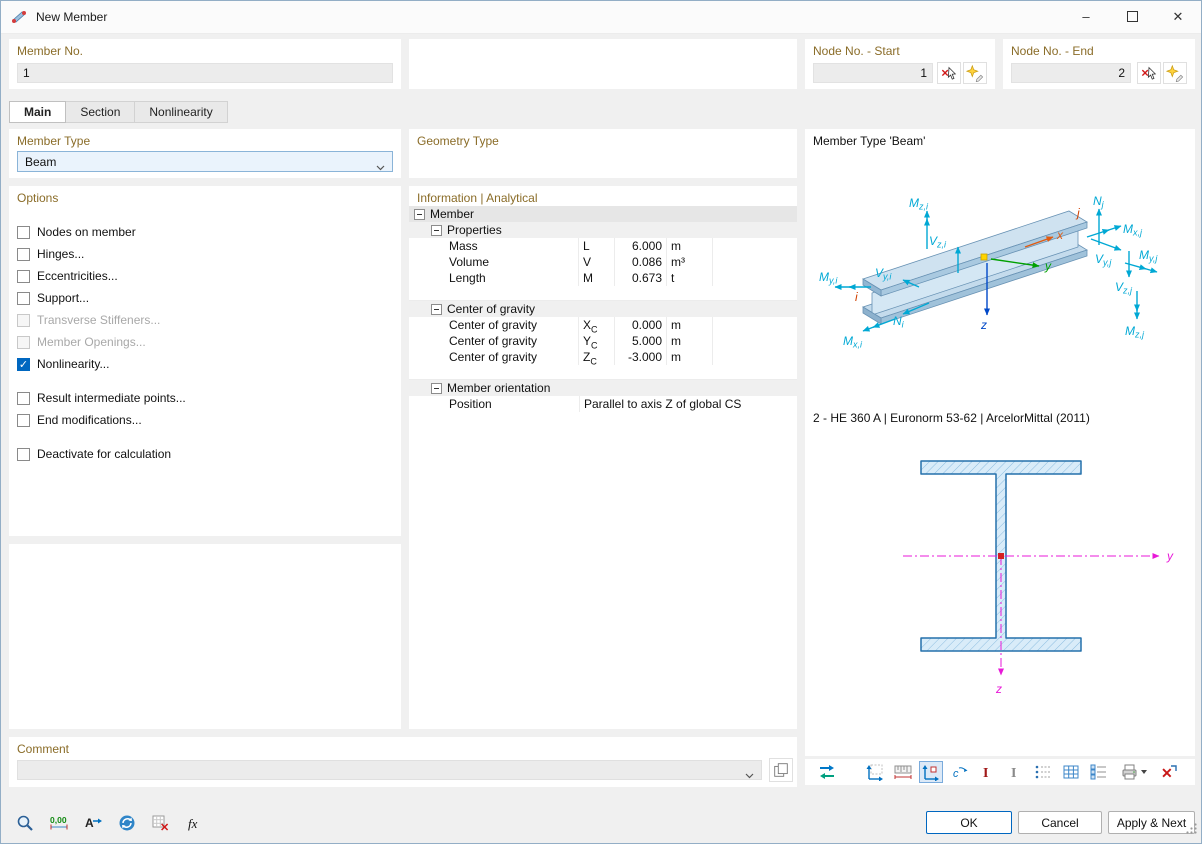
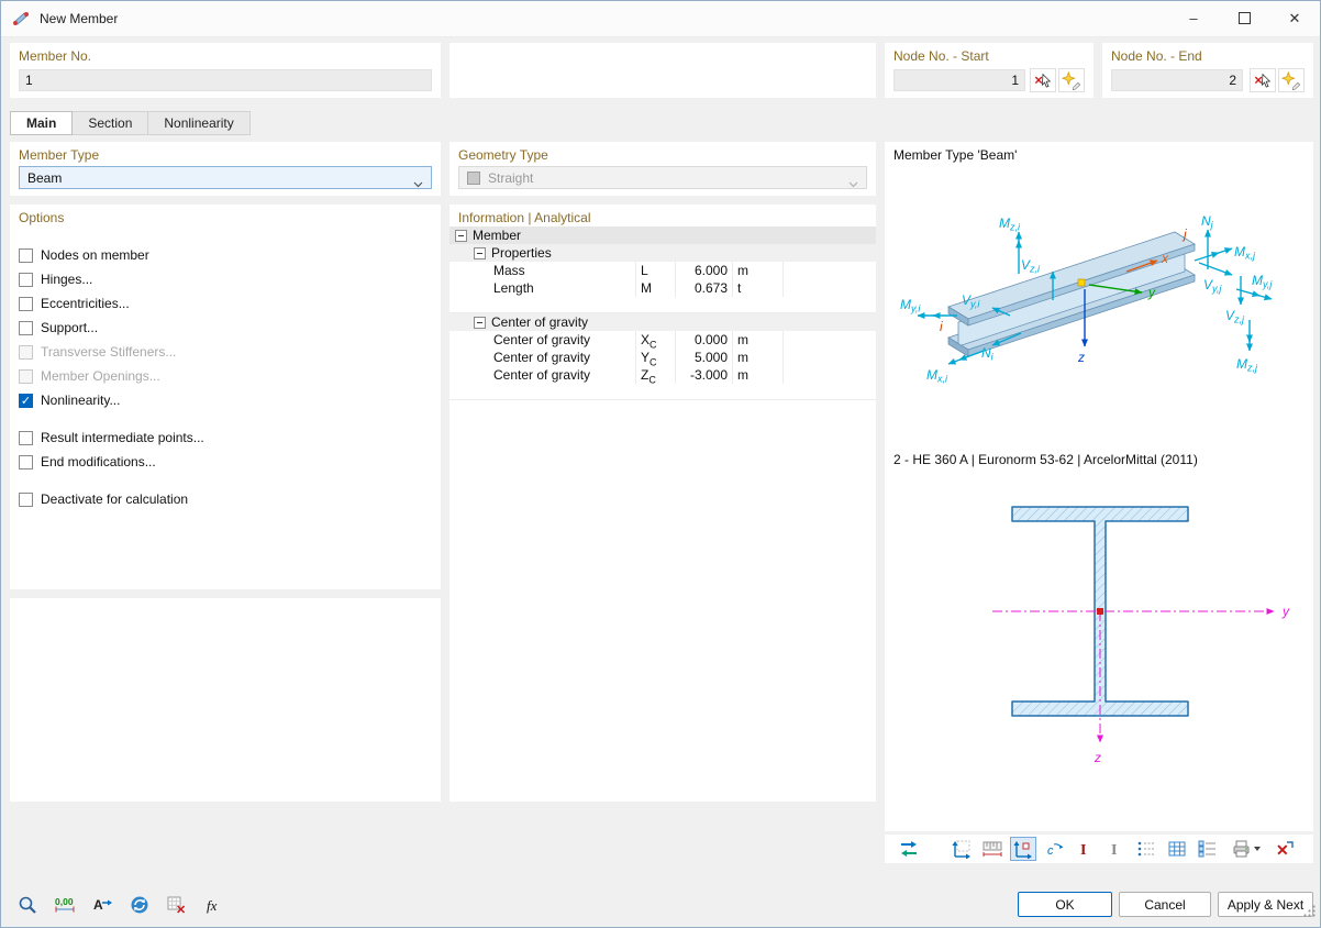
  New Member
  –
  ✕
  Member No.
  1
  Node No. - Start
  1
  ✕
  Node No. - End
  2
  ✕
  Main
  Section
  Nonlinearity
  Member Type
  Beam
  Options
  Nodes on member
  Hinges...
  Eccentricities...
  Support...
  Transverse Stiffeners...
  Member Openings...
  Nonlinearity...
  Result intermediate points...
  End modifications...
  Deactivate for calculation
  Geometry Type
+ Straight
  Information | Analytical
  Member
  Properties
  Mass
  L
  6.000
  m
- Volume
- V
- 0.086
- m³
  Length
  M
  0.673
  t
  Center of gravity
  Center of gravity
  XC
  0.000
  m
  Center of gravity
  YC
  5.000
  m
  Center of gravity
  ZC
  -3.000
  m
- Member orientation
- Position
- Parallel to axis Z of global CS
  Member Type 'Beam'
  Mz,i
  Vz,i
  My,i
  Vy,i
  Ni
  Mx,i
  Nj
  Mx,j
  Vy,j
  My,j
  Vz,j
  Mz,j
  x
  y
  z
  i
  j
  2 - HE 360 A | Euronorm 53-62 | ArcelorMittal (2011)
  y
  z
  c
  I
  I
  ✕
- Comment
  0,00
  A
  ✕
  fx
  OK
  Cancel
  Apply & Next
